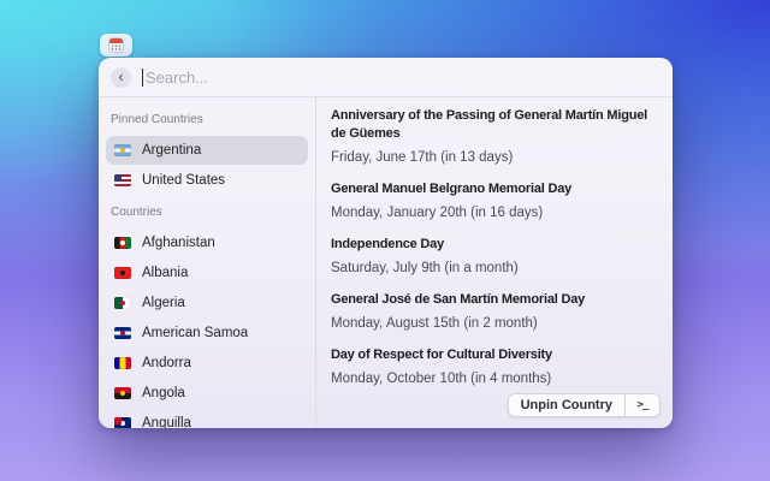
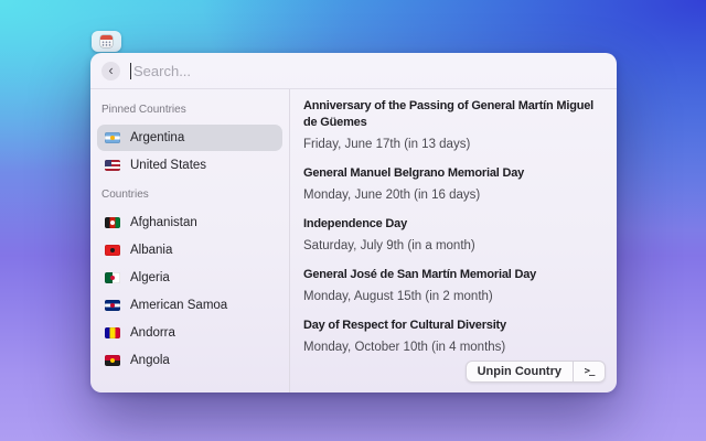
  ‹
  Search...
  Pinned Countries
  Argentina
  United States
  Countries
  Afghanistan
  Albania
  Algeria
  American Samoa
  Andorra
  Angola
- Anguilla
  Anniversary of the Passing of General Martín Miguel de Güemes
  Friday, June 17th (in 13 days)
  General Manuel Belgrano Memorial Day
- Monday, January 20th (in 16 days)
+ Monday, June 20th (in 16 days)
  Independence Day
  Saturday, July 9th (in a month)
  General José de San Martín Memorial Day
  Monday, August 15th (in 2 month)
  Day of Respect for Cultural Diversity
  Monday, October 10th (in 4 months)
  Unpin Country
  >_
